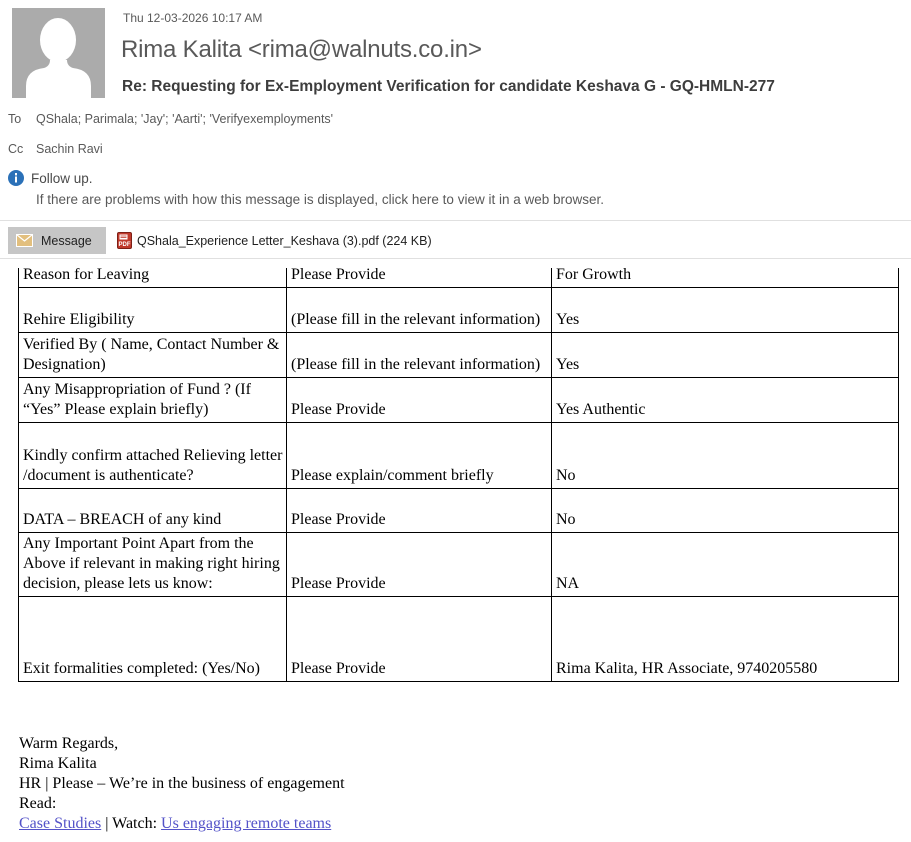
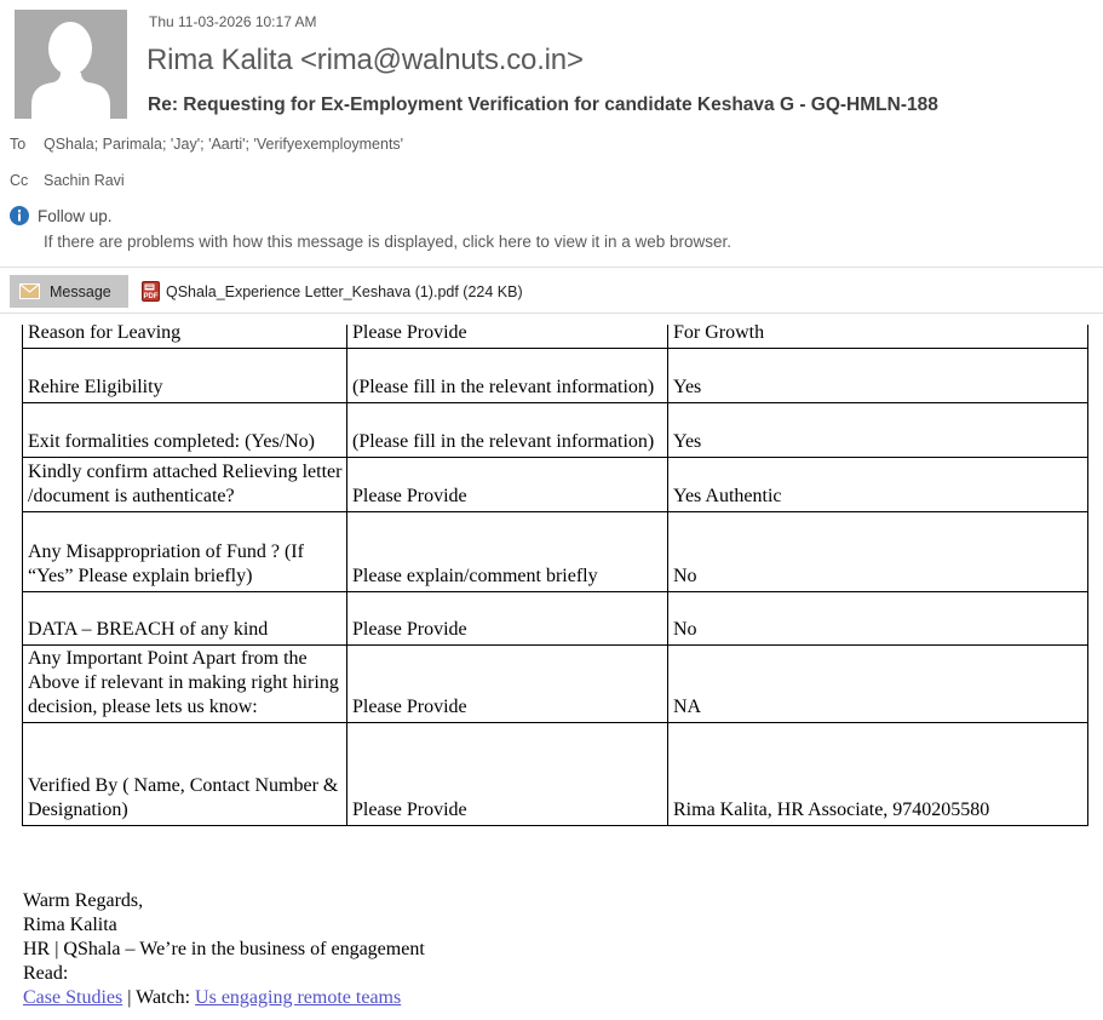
- Thu 12-03-2026 10:17 AM
+ Thu 11-03-2026 10:17 AM
  Rima Kalita <rima@walnuts.co.in>
- Re: Requesting for Ex-Employment Verification for candidate Keshava G - GQ-HMLN-277
+ Re: Requesting for Ex-Employment Verification for candidate Keshava G - GQ-HMLN-188
  To
  QShala; Parimala; 'Jay'; 'Aarti'; 'Verifyexemployments'
  Cc
  Sachin Ravi
  Follow up.
  If there are problems with how this message is displayed, click here to view it in a web browser.
  Message
- QShala_Experience Letter_Keshava (3).pdf (224 KB)
+ QShala_Experience Letter_Keshava (1).pdf (224 KB)
  Reason for Leaving	Please Provide	For Growth
  Rehire Eligibility	(Please fill in the relevant information)	Yes
- Verified By ( Name, Contact Number & Designation)	(Please fill in the relevant information)	Yes
+ Exit formalities completed: (Yes/No)	(Please fill in the relevant information)	Yes
- Any Misappropriation of Fund ? (If “Yes” Please explain briefly)	Please Provide	Yes Authentic
+ Kindly confirm attached Relieving letter /document is authenticate?	Please Provide	Yes Authentic
- Kindly confirm attached Relieving letter /document is authenticate?	Please explain/comment briefly	No
+ Any Misappropriation of Fund ? (If “Yes” Please explain briefly)	Please explain/comment briefly	No
  DATA – BREACH of any kind	Please Provide	No
  Any Important Point Apart from the Above if relevant in making right hiring decision, please lets us know:	Please Provide	NA
- Exit formalities completed: (Yes/No)	Please Provide	Rima Kalita, HR Associate, 9740205580
+ Verified By ( Name, Contact Number & Designation)	Please Provide	Rima Kalita, HR Associate, 9740205580
  Warm Regards,
  Rima Kalita
- HR | Please – We’re in the business of engagement
+ HR | QShala – We’re in the business of engagement
  Read:
  Case Studies | Watch: Us engaging remote teams
